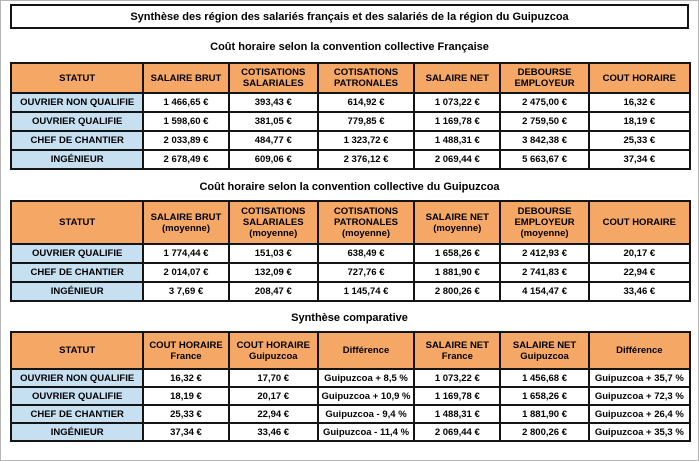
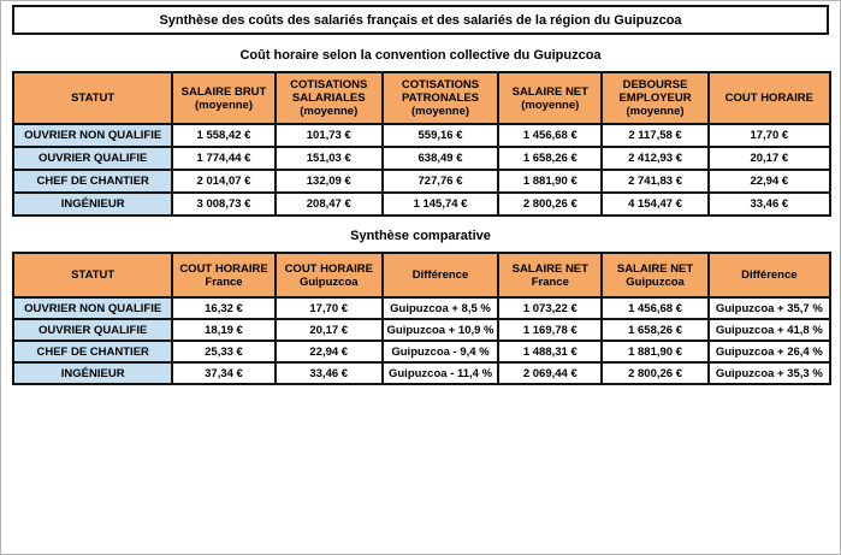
- Synthèse des région des salariés français et des salariés de la région du Guipuzcoa
+ Synthèse des coûts des salariés français et des salariés de la région du Guipuzcoa
- Coût horaire selon la convention collective Française
- STATUT	SALAIRE BRUT	COTISATIONSSALARIALES	COTISATIONSPATRONALES	SALAIRE NET	DEBOURSEEMPLOYEUR	COUT HORAIRE
- OUVRIER NON QUALIFIE	1 466,65 €	393,43 €	614,92 €	1 073,22 €	2 475,00 €	16,32 €
- OUVRIER QUALIFIE	1 598,60 €	381,05 €	779,85 €	1 169,78 €	2 759,50 €	18,19 €
- CHEF DE CHANTIER	2 033,89 €	484,77 €	1 323,72 €	1 488,31 €	3 842,38 €	25,33 €
- INGÉNIEUR	2 678,49 €	609,06 €	2 376,12 €	2 069,44 €	5 663,67 €	37,34 €
  Coût horaire selon la convention collective du Guipuzcoa
  STATUT	SALAIRE BRUT(moyenne)	COTISATIONSSALARIALES(moyenne)	COTISATIONSPATRONALES(moyenne)	SALAIRE NET(moyenne)	DEBOURSEEMPLOYEUR(moyenne)	COUT HORAIRE
+ OUVRIER NON QUALIFIE	1 558,42 €	101,73 €	559,16 €	1 456,68 €	2 117,58 €	17,70 €
  OUVRIER QUALIFIE	1 774,44 €	151,03 €	638,49 €	1 658,26 €	2 412,93 €	20,17 €
  CHEF DE CHANTIER	2 014,07 €	132,09 €	727,76 €	1 881,90 €	2 741,83 €	22,94 €
- INGÉNIEUR	3 7,69 €	208,47 €	1 145,74 €	2 800,26 €	4 154,47 €	33,46 €
+ INGÉNIEUR	3 008,73 €	208,47 €	1 145,74 €	2 800,26 €	4 154,47 €	33,46 €
  Synthèse comparative
  STATUT	COUT HORAIREFrance	COUT HORAIREGuipuzcoa	Différence	SALAIRE NETFrance	SALAIRE NETGuipuzcoa	Différence
  OUVRIER NON QUALIFIE	16,32 €	17,70 €	Guipuzcoa + 8,5 %	1 073,22 €	1 456,68 €	Guipuzcoa + 35,7 %
- OUVRIER QUALIFIE	18,19 €	20,17 €	Guipuzcoa + 10,9 %	1 169,78 €	1 658,26 €	Guipuzcoa + 72,3 %
+ OUVRIER QUALIFIE	18,19 €	20,17 €	Guipuzcoa + 10,9 %	1 169,78 €	1 658,26 €	Guipuzcoa + 41,8 %
  CHEF DE CHANTIER	25,33 €	22,94 €	Guipuzcoa - 9,4 %	1 488,31 €	1 881,90 €	Guipuzcoa + 26,4 %
  INGÉNIEUR	37,34 €	33,46 €	Guipuzcoa - 11,4 %	2 069,44 €	2 800,26 €	Guipuzcoa + 35,3 %
